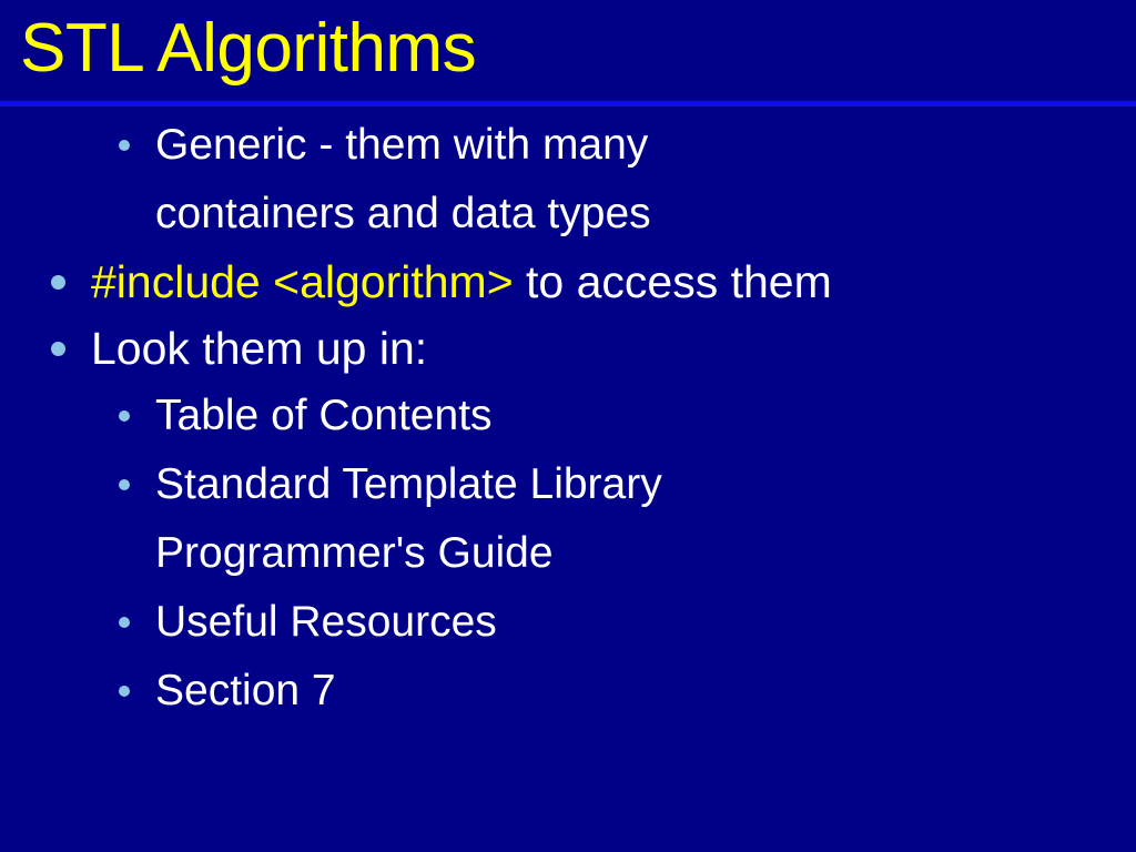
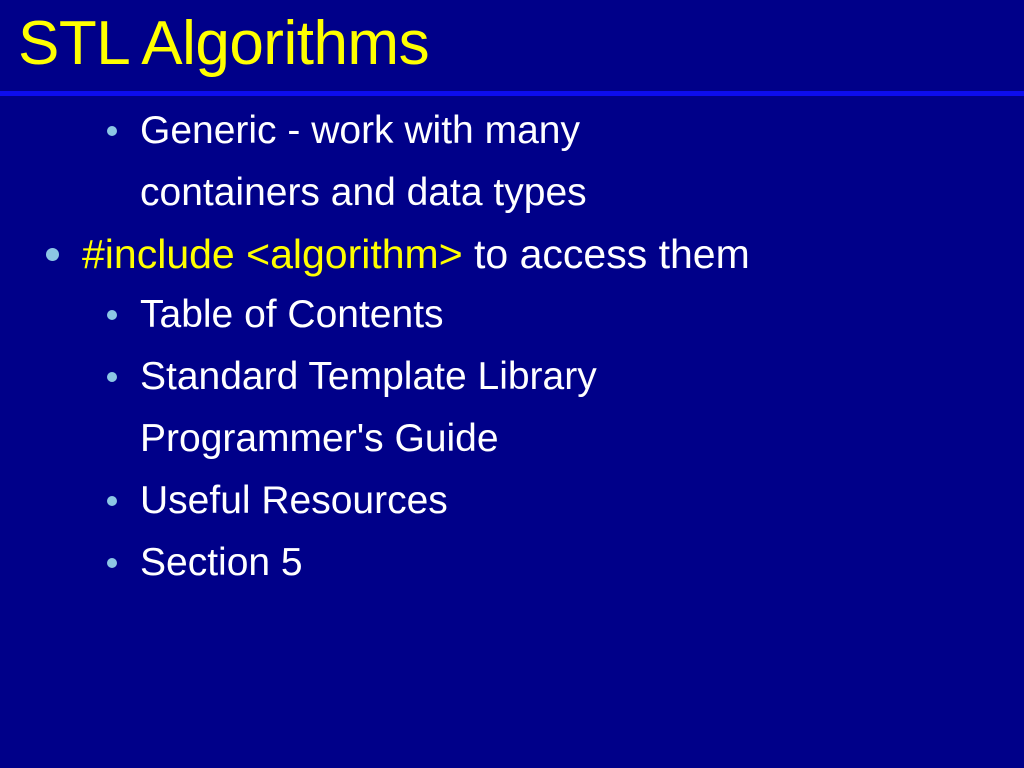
  STL Algorithms
- Generic - them with many
+ Generic - work with many
  containers and data types
  #include <algorithm> to access them
- Look them up in:
  Table of Contents
  Standard Template Library
  Programmer's Guide
  Useful Resources
- Section 7
+ Section 5
